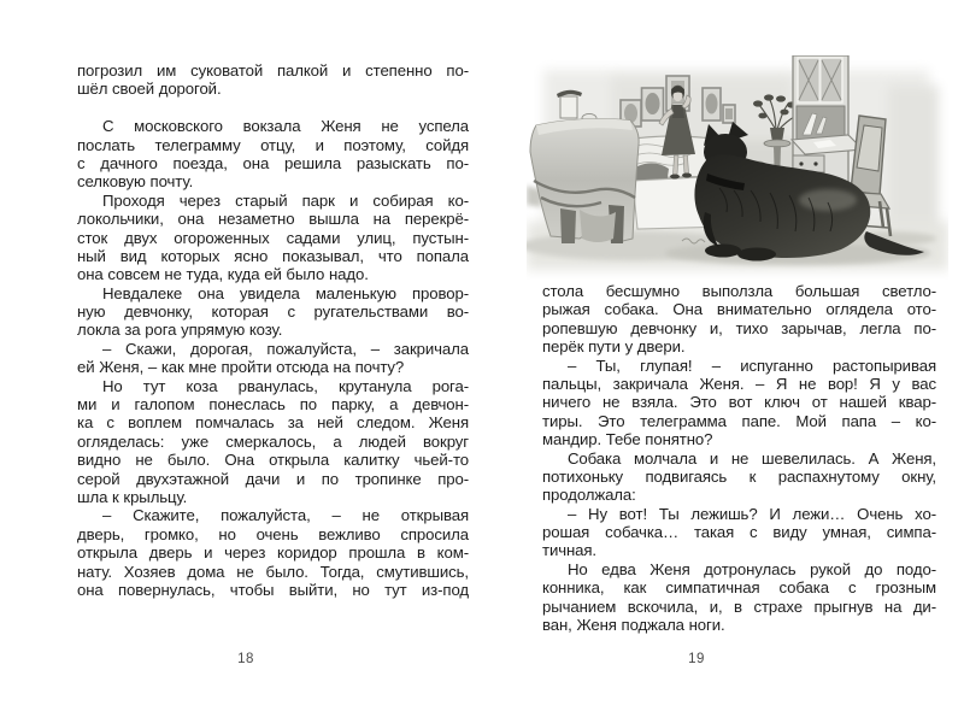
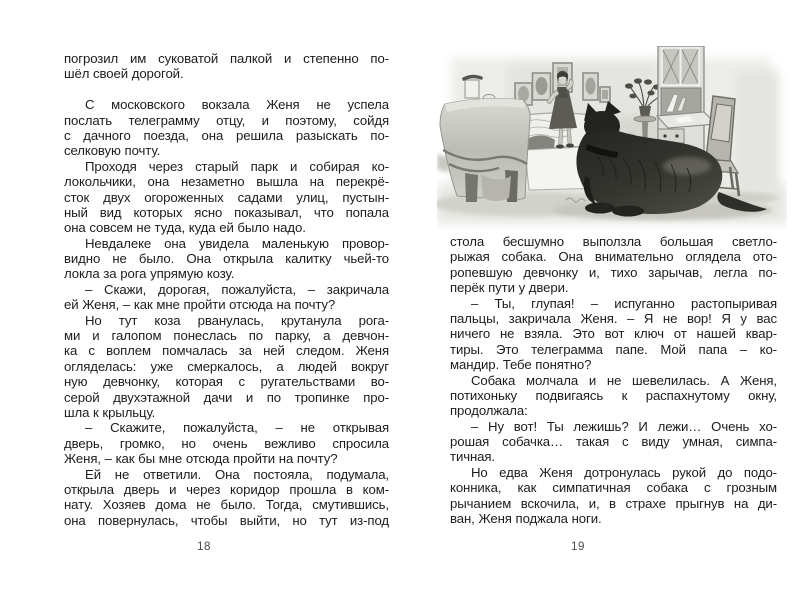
  погрозил им суковатой палкой и степенно по-
  шёл своей дорогой.
  С московского вокзала Женя не успела
  послать телеграмму отцу, и поэтому, сойдя
  с дачного поезда, она решила разыскать по-
  селковую почту.
  Проходя через старый парк и собирая ко-
  локольчики, она незаметно вышла на перекрё-
  сток двух огороженных садами улиц, пустын-
  ный вид которых ясно показывал, что попала
  она совсем не туда, куда ей было надо.
  Невдалеке она увидела маленькую провор-
- ную девчонку, которая с ругательствами во-
+ видно не было. Она открыла калитку чьей-то
  локла за рога упрямую козу.
  – Скажи, дорогая, пожалуйста, – закричала
  ей Женя, – как мне пройти отсюда на почту?
  Но тут коза рванулась, крутанула рога-
  ми и галопом понеслась по парку, а девчон-
  ка с воплем помчалась за ней следом. Женя
  огляделась: уже смеркалось, а людей вокруг
- видно не было. Она открыла калитку чьей-то
+ ную девчонку, которая с ругательствами во-
  серой двухэтажной дачи и по тропинке про-
  шла к крыльцу.
  – Скажите, пожалуйста, – не открывая
  дверь, громко, но очень вежливо спросила
+ Женя, – как бы мне отсюда пройти на почту?
+ Ей не ответили. Она постояла, подумала,
  открыла дверь и через коридор прошла в ком-
  нату. Хозяев дома не было. Тогда, смутившись,
  она повернулась, чтобы выйти, но тут из-под
  18
  стола бесшумно выползла большая светло-
  рыжая собака. Она внимательно оглядела ото-
  ропевшую девчонку и, тихо зарычав, легла по-
  перёк пути у двери.
  – Ты, глупая! – испуганно растопыривая
  пальцы, закричала Женя. – Я не вор! Я у вас
  ничего не взяла. Это вот ключ от нашей квар-
  тиры. Это телеграмма папе. Мой папа – ко-
  мандир. Тебе понятно?
  Собака молчала и не шевелилась. А Женя,
  потихоньку подвигаясь к распахнутому окну,
  продолжала:
  – Ну вот! Ты лежишь? И лежи… Очень хо-
  рошая собачка… такая с виду умная, симпа-
  тичная.
  Но едва Женя дотронулась рукой до подо-
  конника, как симпатичная собака с грозным
  рычанием вскочила, и, в страхе прыгнув на ди-
  ван, Женя поджала ноги.
  19
